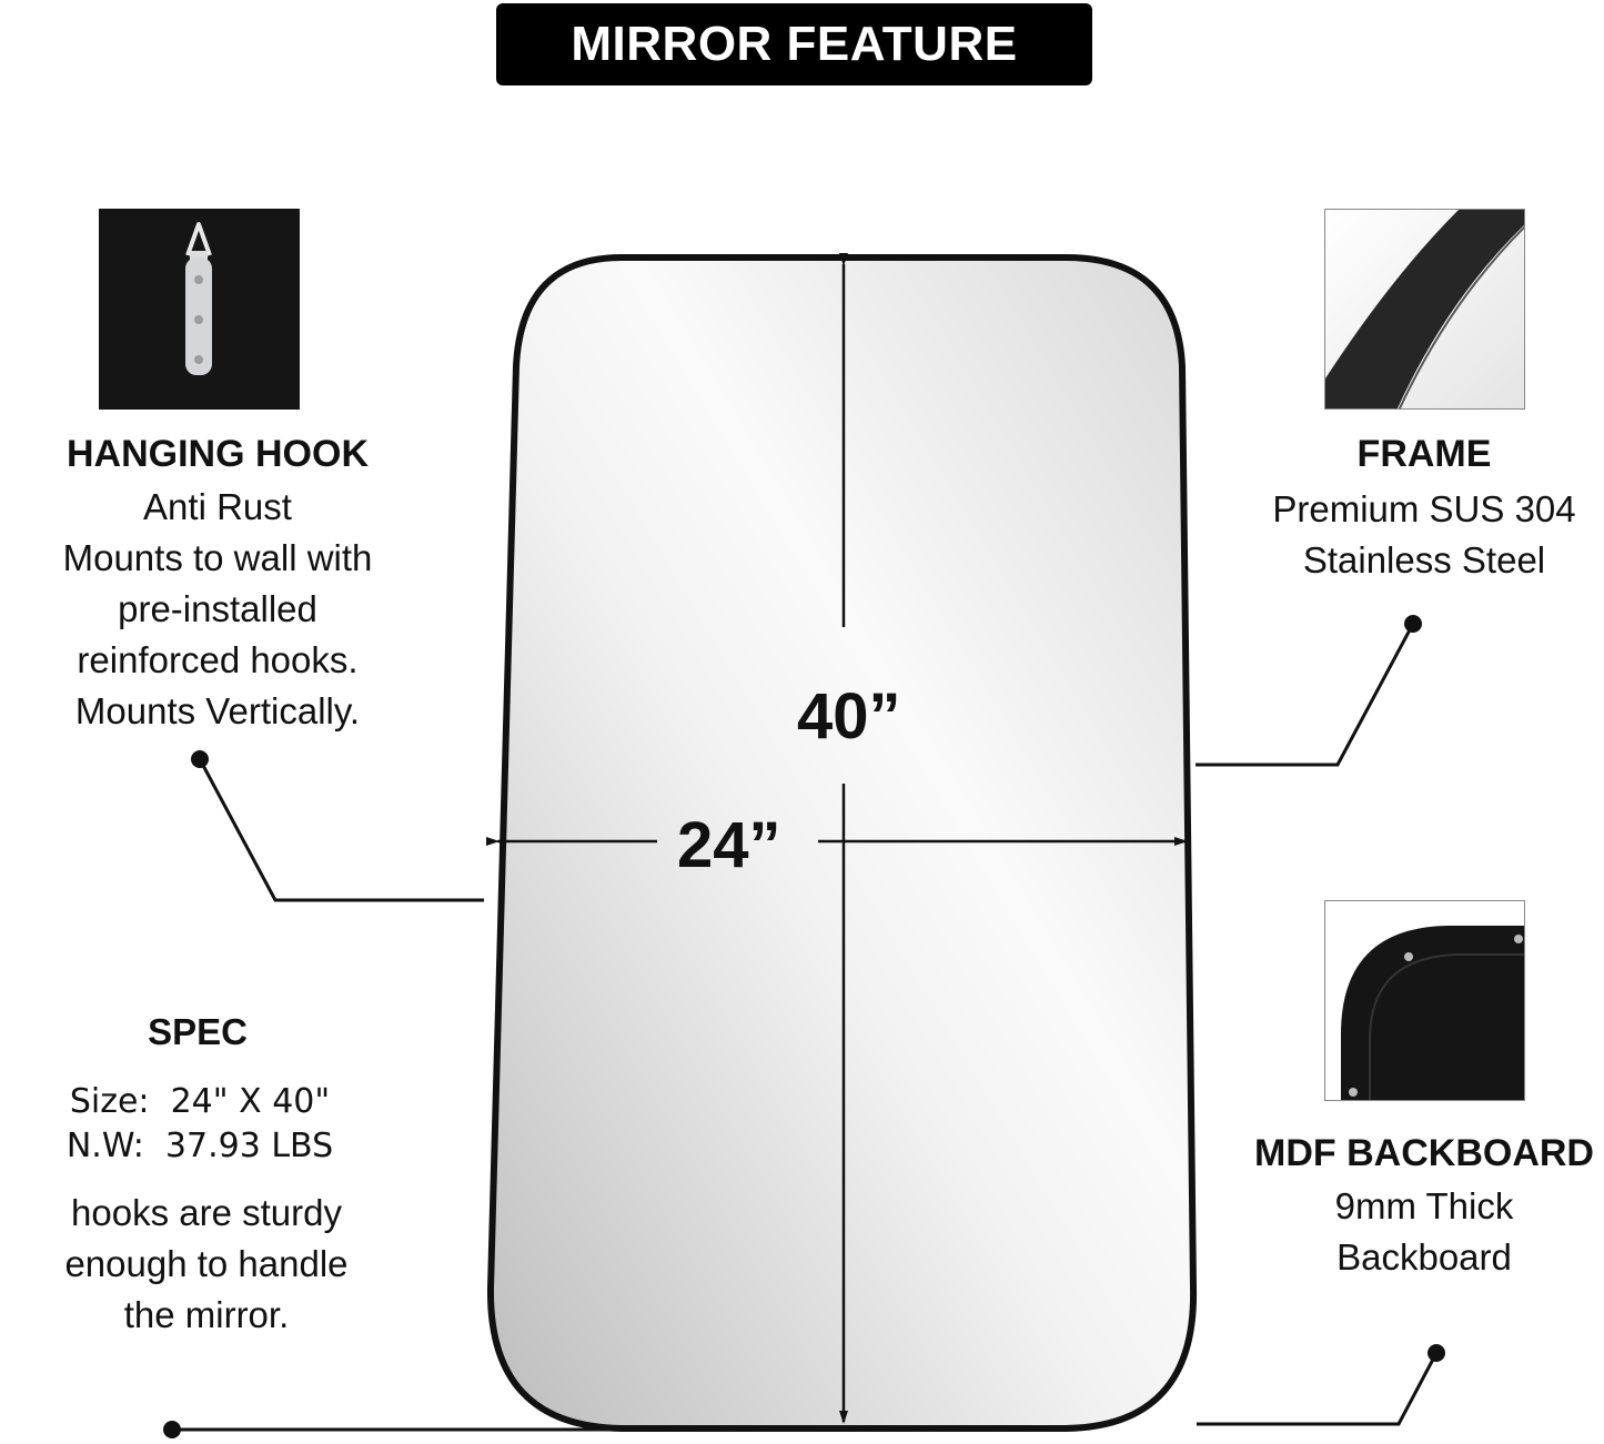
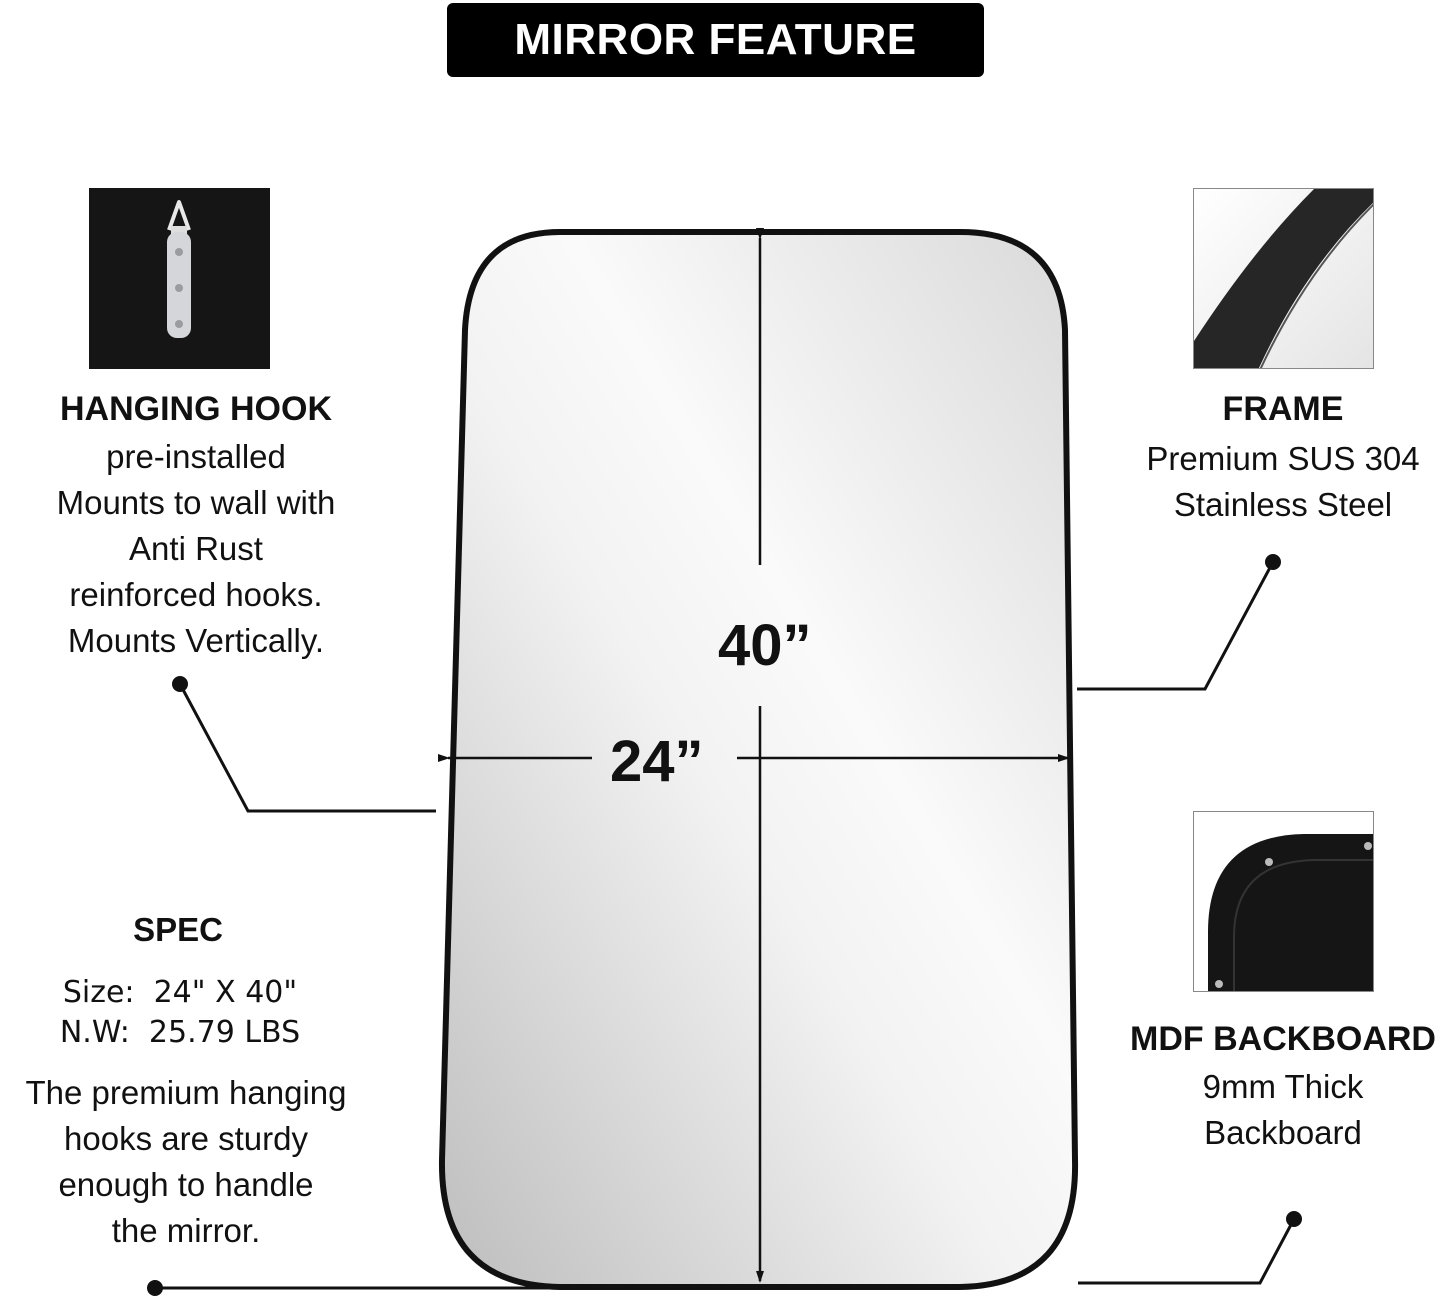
  MIRROR FEATURE
  HANGING HOOK
- Anti Rust
+ pre-installed
  Mounts to wall with
- pre-installed
+ Anti Rust
  reinforced hooks.
  Mounts Vertically.
  FRAME
  Premium SUS 304
  Stainless Steel
  MDF BACKBOARD
  9mm Thick
  Backboard
  SPEC
  Size: 24" X 40"
- N.W: 37.93 LBS
+ N.W: 25.79 LBS
+ The premium hanging
  hooks are sturdy
  enough to handle
  the mirror.
  40”
  24”
